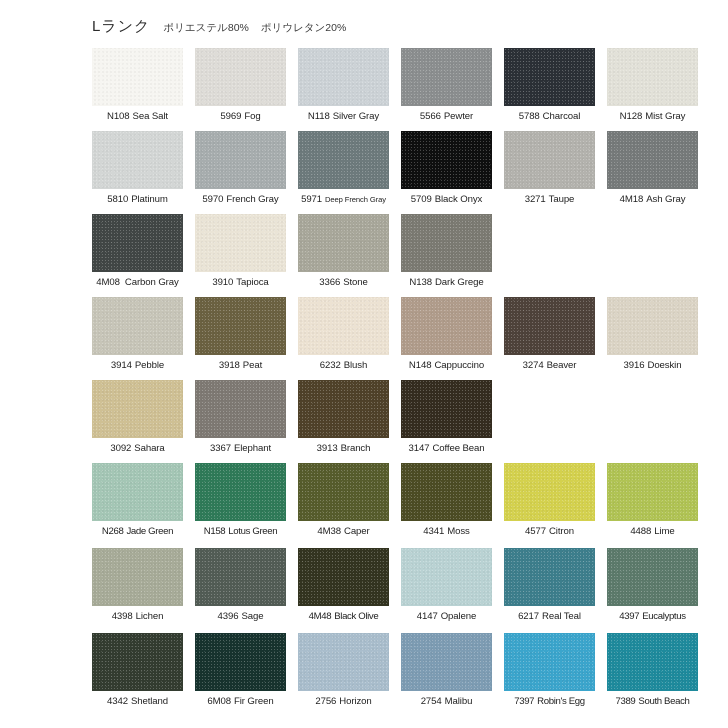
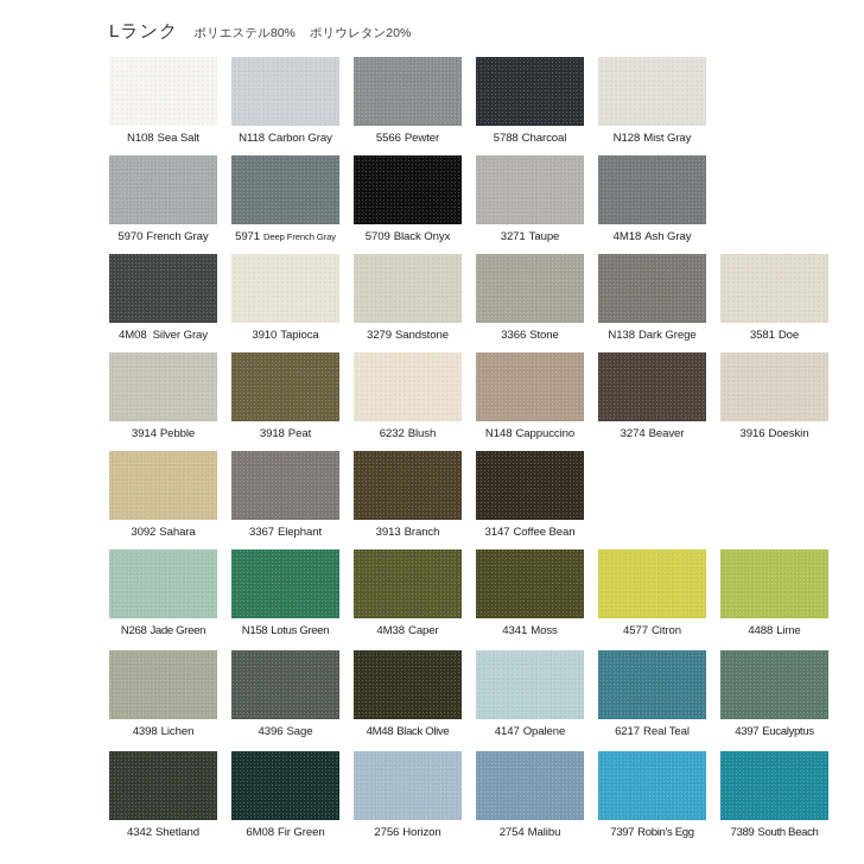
  Lランク
  ポリエステル80% ポリウレタン20%
  N108 Sea Salt
- 5969 Fog
- N118 Silver Gray
+ N118 Carbon Gray
  5566 Pewter
  5788 Charcoal
  N128 Mist Gray
- 5810 Platinum
  5970 French Gray
  5971 Deep French Gray
  5709 Black Onyx
  3271 Taupe
  4M18 Ash Gray
- 4M08 Carbon Gray
+ 4M08 Silver Gray
  3910 Tapioca
+ 3279 Sandstone
  3366 Stone
  N138 Dark Grege
+ 3581 Doe
  3914 Pebble
  3918 Peat
  6232 Blush
  N148 Cappuccino
  3274 Beaver
  3916 Doeskin
  3092 Sahara
  3367 Elephant
  3913 Branch
  3147 Coffee Bean
  N268 Jade Green
  N158 Lotus Green
  4M38 Caper
  4341 Moss
  4577 Citron
  4488 Lime
  4398 Lichen
  4396 Sage
  4M48 Black Olive
  4147 Opalene
  6217 Real Teal
  4397 Eucalyptus
  4342 Shetland
  6M08 Fir Green
  2756 Horizon
  2754 Malibu
  7397 Robin's Egg
  7389 South Beach
